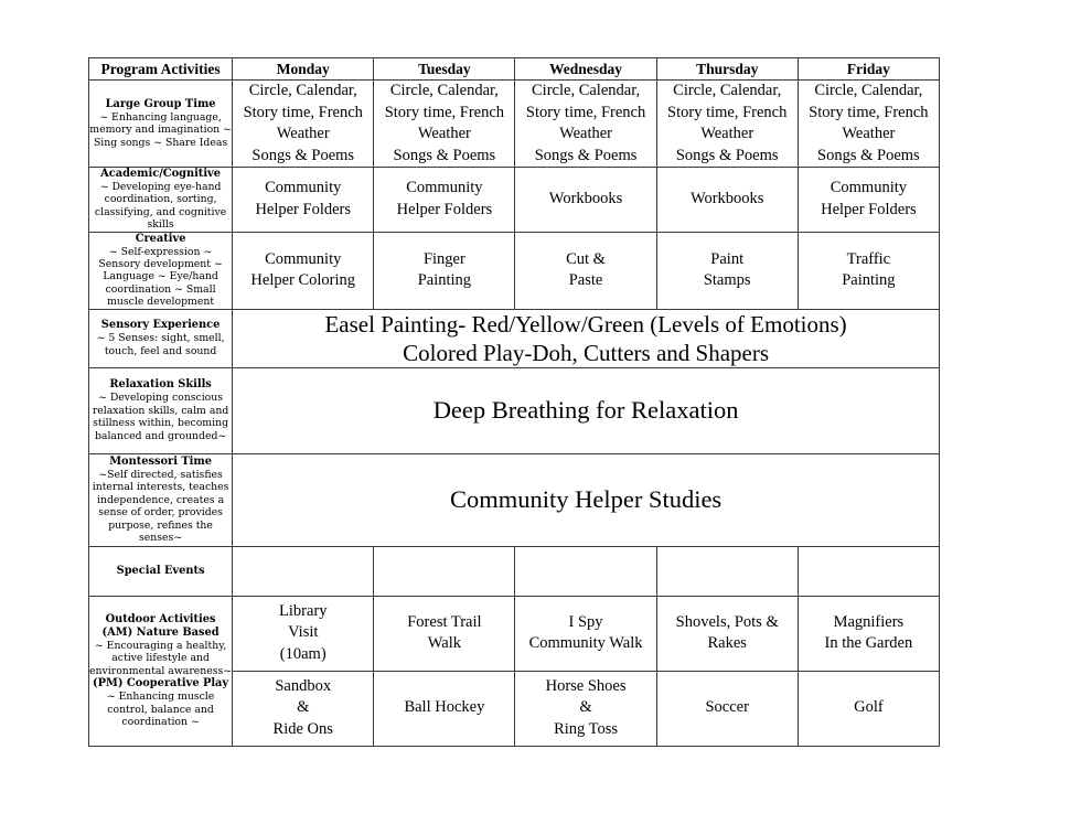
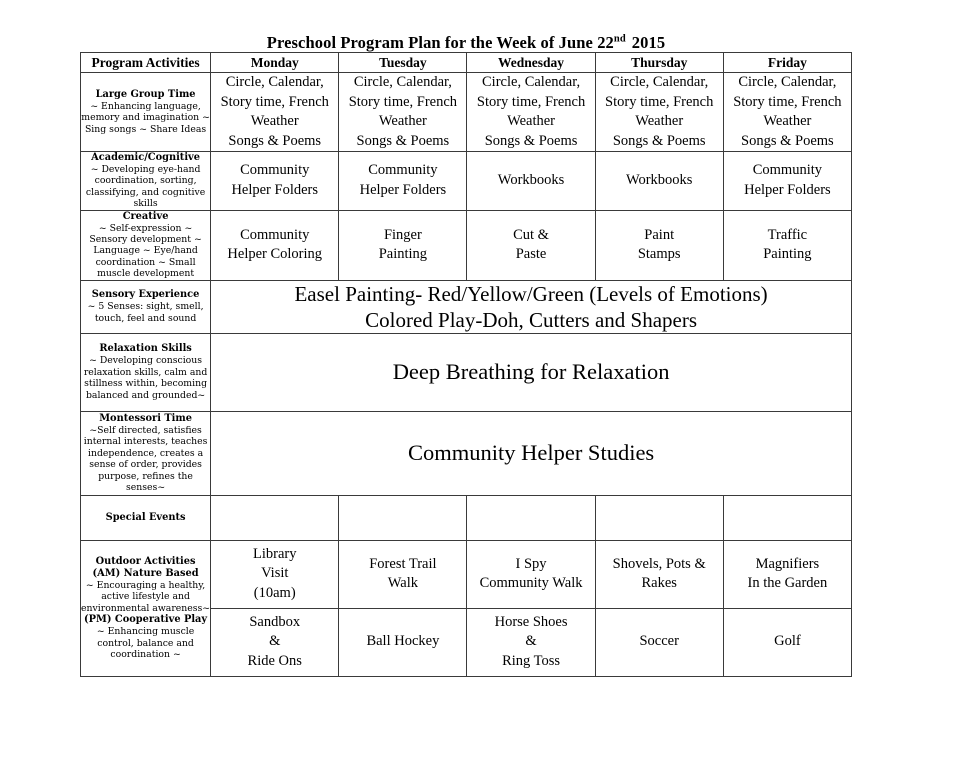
+ Preschool Program Plan for the Week of June 22nd 2015
  Program Activities	Monday	Tuesday	Wednesday	Thursday	Friday
  Large Group Time ~ Enhancing language, memory and imagination ~ Sing songs ~ Share Ideas	Circle, Calendar, Story time, French Weather Songs & Poems	Circle, Calendar, Story time, French Weather Songs & Poems	Circle, Calendar, Story time, French Weather Songs & Poems	Circle, Calendar, Story time, French Weather Songs & Poems	Circle, Calendar, Story time, French Weather Songs & Poems
  Academic/Cognitive ~ Developing eye-hand coordination, sorting, classifying, and cognitive skills	Community Helper Folders	Community Helper Folders	Workbooks	Workbooks	Community Helper Folders
  Creative ~ Self-expression ~ Sensory development ~ Language ~ Eye/hand coordination ~ Small muscle development	Community Helper Coloring	Finger Painting	Cut & Paste	Paint Stamps	Traffic Painting
  Sensory Experience ~ 5 Senses: sight, smell, touch, feel and sound	Easel Painting- Red/Yellow/Green (Levels of Emotions) Colored Play-Doh, Cutters and Shapers
  Relaxation Skills ~ Developing conscious relaxation skills, calm and stillness within, becoming balanced and grounded~	Deep Breathing for Relaxation
  Montessori Time ~Self directed, satisfies internal interests, teaches independence, creates a sense of order, provides purpose, refines the senses~	Community Helper Studies
  Special Events
  Outdoor Activities (AM) Nature Based ~ Encouraging a healthy, active lifestyle and environmental awareness~ (PM) Cooperative Play ~ Enhancing muscle control, balance and coordination ~	Library Visit (10am)	Forest Trail Walk	I Spy Community Walk	Shovels, Pots & Rakes	Magnifiers In the Garden
  Sandbox & Ride Ons	Ball Hockey	Horse Shoes & Ring Toss	Soccer	Golf
